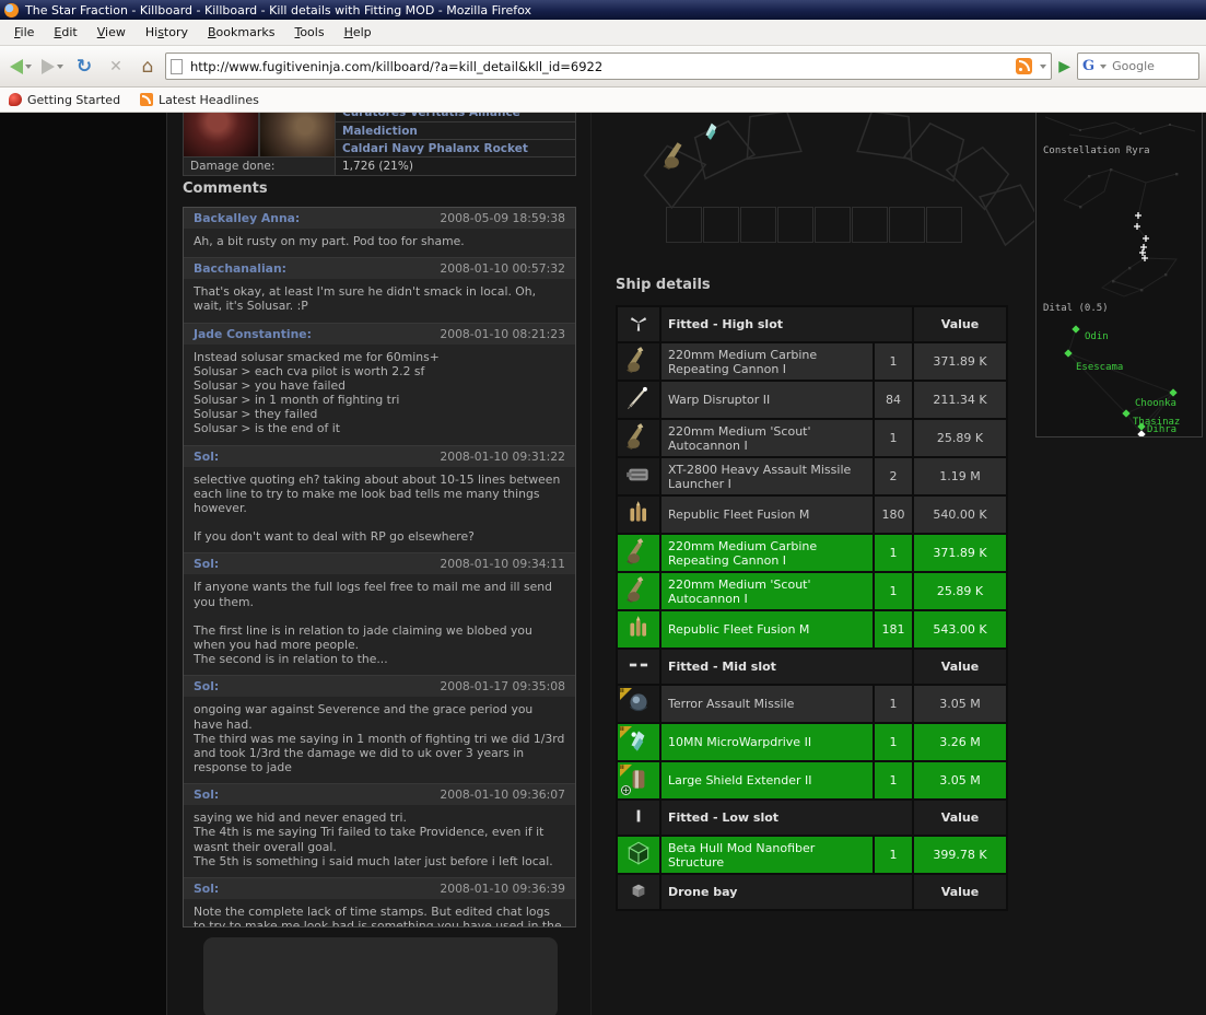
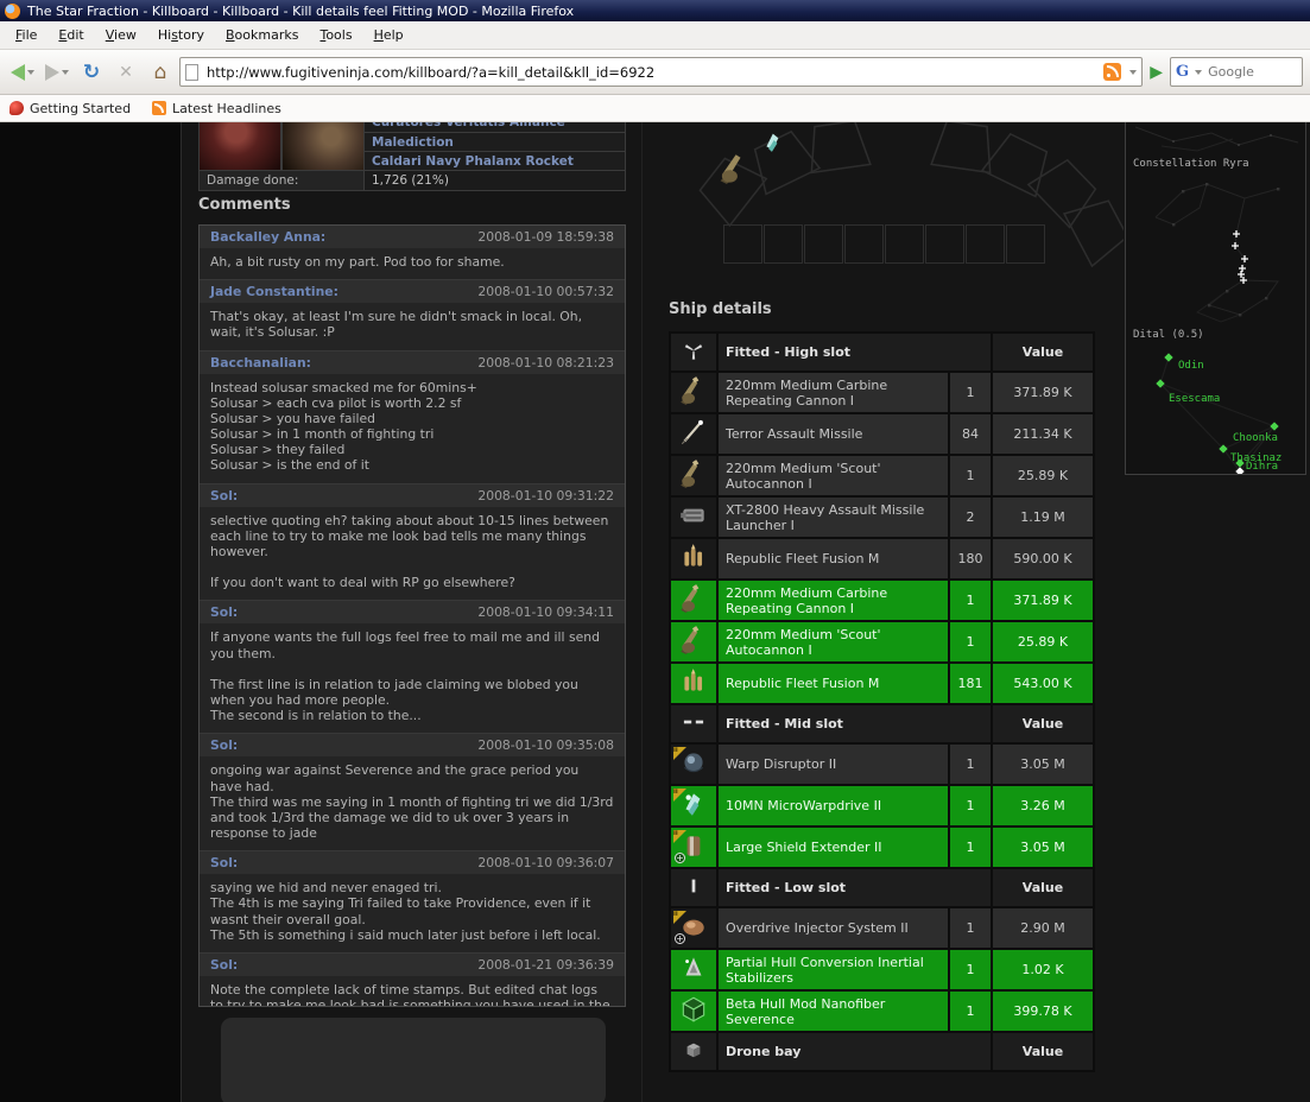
- The Star Fraction - Killboard - Killboard - Kill details with Fitting MOD - Mozilla Firefox
+ The Star Fraction - Killboard - Killboard - Kill details feel Fitting MOD - Mozilla Firefox
  File
  Edit
  View
  History
  Bookmarks
  Tools
  Help
  ↻
  ✕
  ⌂
  http://www.fugitiveninja.com/killboard/?a=kill_detail&kll_id=6922
  ▶
  G
  Google
  Getting Started
  Latest Headlines
  Curatores Veritatis Alliance
  Malediction
  Caldari Navy Phalanx Rocket
  Damage done:
  1,726 (21%)
  Comments
  Backalley Anna:
- 2008-05-09 18:59:38
+ 2008-01-09 18:59:38
  Ah, a bit rusty on my part. Pod too for shame.
- Bacchanalian:
+ Jade Constantine:
  2008-01-10 00:57:32
  That's okay, at least I'm sure he didn't smack in local. Oh, wait, it's Solusar. :P
- Jade Constantine:
+ Bacchanalian:
  2008-01-10 08:21:23
  Instead solusar smacked me for 60mins+
  Solusar > each cva pilot is worth 2.2 sf
  Solusar > you have failed
  Solusar > in 1 month of fighting tri
  Solusar > they failed
  Solusar > is the end of it
  Sol:
  2008-01-10 09:31:22
  selective quoting eh? taking about about 10-15 lines between each line to try to make me look bad tells me many things however.
  If you don't want to deal with RP go elsewhere?
  Sol:
  2008-01-10 09:34:11
  If anyone wants the full logs feel free to mail me and ill send you them.
  The first line is in relation to jade claiming we blobed you when you had more people.
  The second is in relation to the...
  Sol:
- 2008-01-17 09:35:08
+ 2008-01-10 09:35:08
  ongoing war against Severence and the grace period you have had.
  The third was me saying in 1 month of fighting tri we did 1/3rd and took 1/3rd the damage we did to uk over 3 years in response to jade
  Sol:
  2008-01-10 09:36:07
  saying we hid and never enaged tri.
  The 4th is me saying Tri failed to take Providence, even if it wasnt their overall goal.
  The 5th is something i said much later just before i left local.
  Sol:
- 2008-01-10 09:36:39
+ 2008-01-21 09:36:39
  Note the complete lack of time stamps. But edited chat logs to try to make me look bad is something you have used in the
  Ship details
  	Fitted - High slot	Value
  	220mm Medium Carbine Repeating Cannon I	1	371.89 K
- 	Warp Disruptor II	84	211.34 K
+ 	Terror Assault Missile	84	211.34 K
  	220mm Medium 'Scout' Autocannon I	1	25.89 K
  	XT-2800 Heavy Assault Missile Launcher I	2	1.19 M
- 	Republic Fleet Fusion M	180	540.00 K
+ 	Republic Fleet Fusion M	180	590.00 K
  	220mm Medium Carbine Repeating Cannon I	1	371.89 K
  	220mm Medium 'Scout' Autocannon I	1	25.89 K
  	Republic Fleet Fusion M	181	543.00 K
  	Fitted - Mid slot	Value
- 	Terror Assault Missile	1	3.05 M
+ 	Warp Disruptor II	1	3.05 M
  	10MN MicroWarpdrive II	1	3.26 M
  +	Large Shield Extender II	1	3.05 M
  	Fitted - Low slot	Value
+ +	Overdrive Injector System II	1	2.90 M
+ 	Partial Hull Conversion Inertial Stabilizers	1	1.02 K
- 	Beta Hull Mod Nanofiber Structure	1	399.78 K
+ 	Beta Hull Mod Nanofiber Severence	1	399.78 K
  	Drone bay	Value
  Constellation Ryra
  Dital (0.5)
  Odin
  Esescama
  Choonka
  Thasinaz
  Dihra
